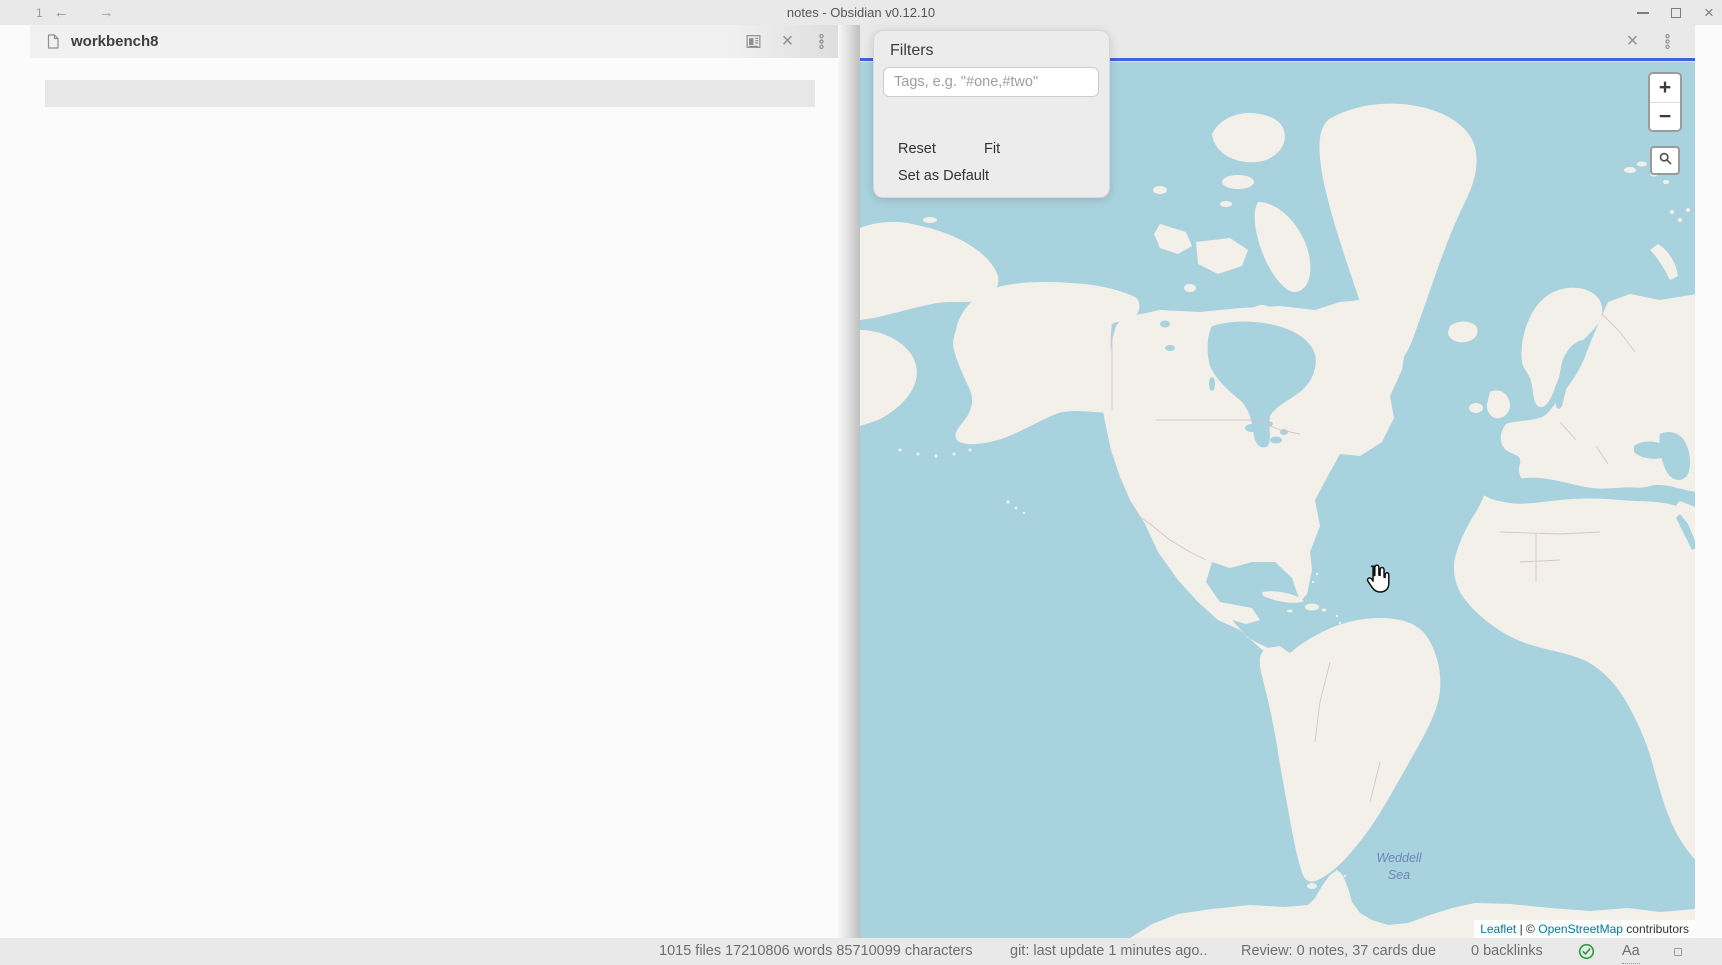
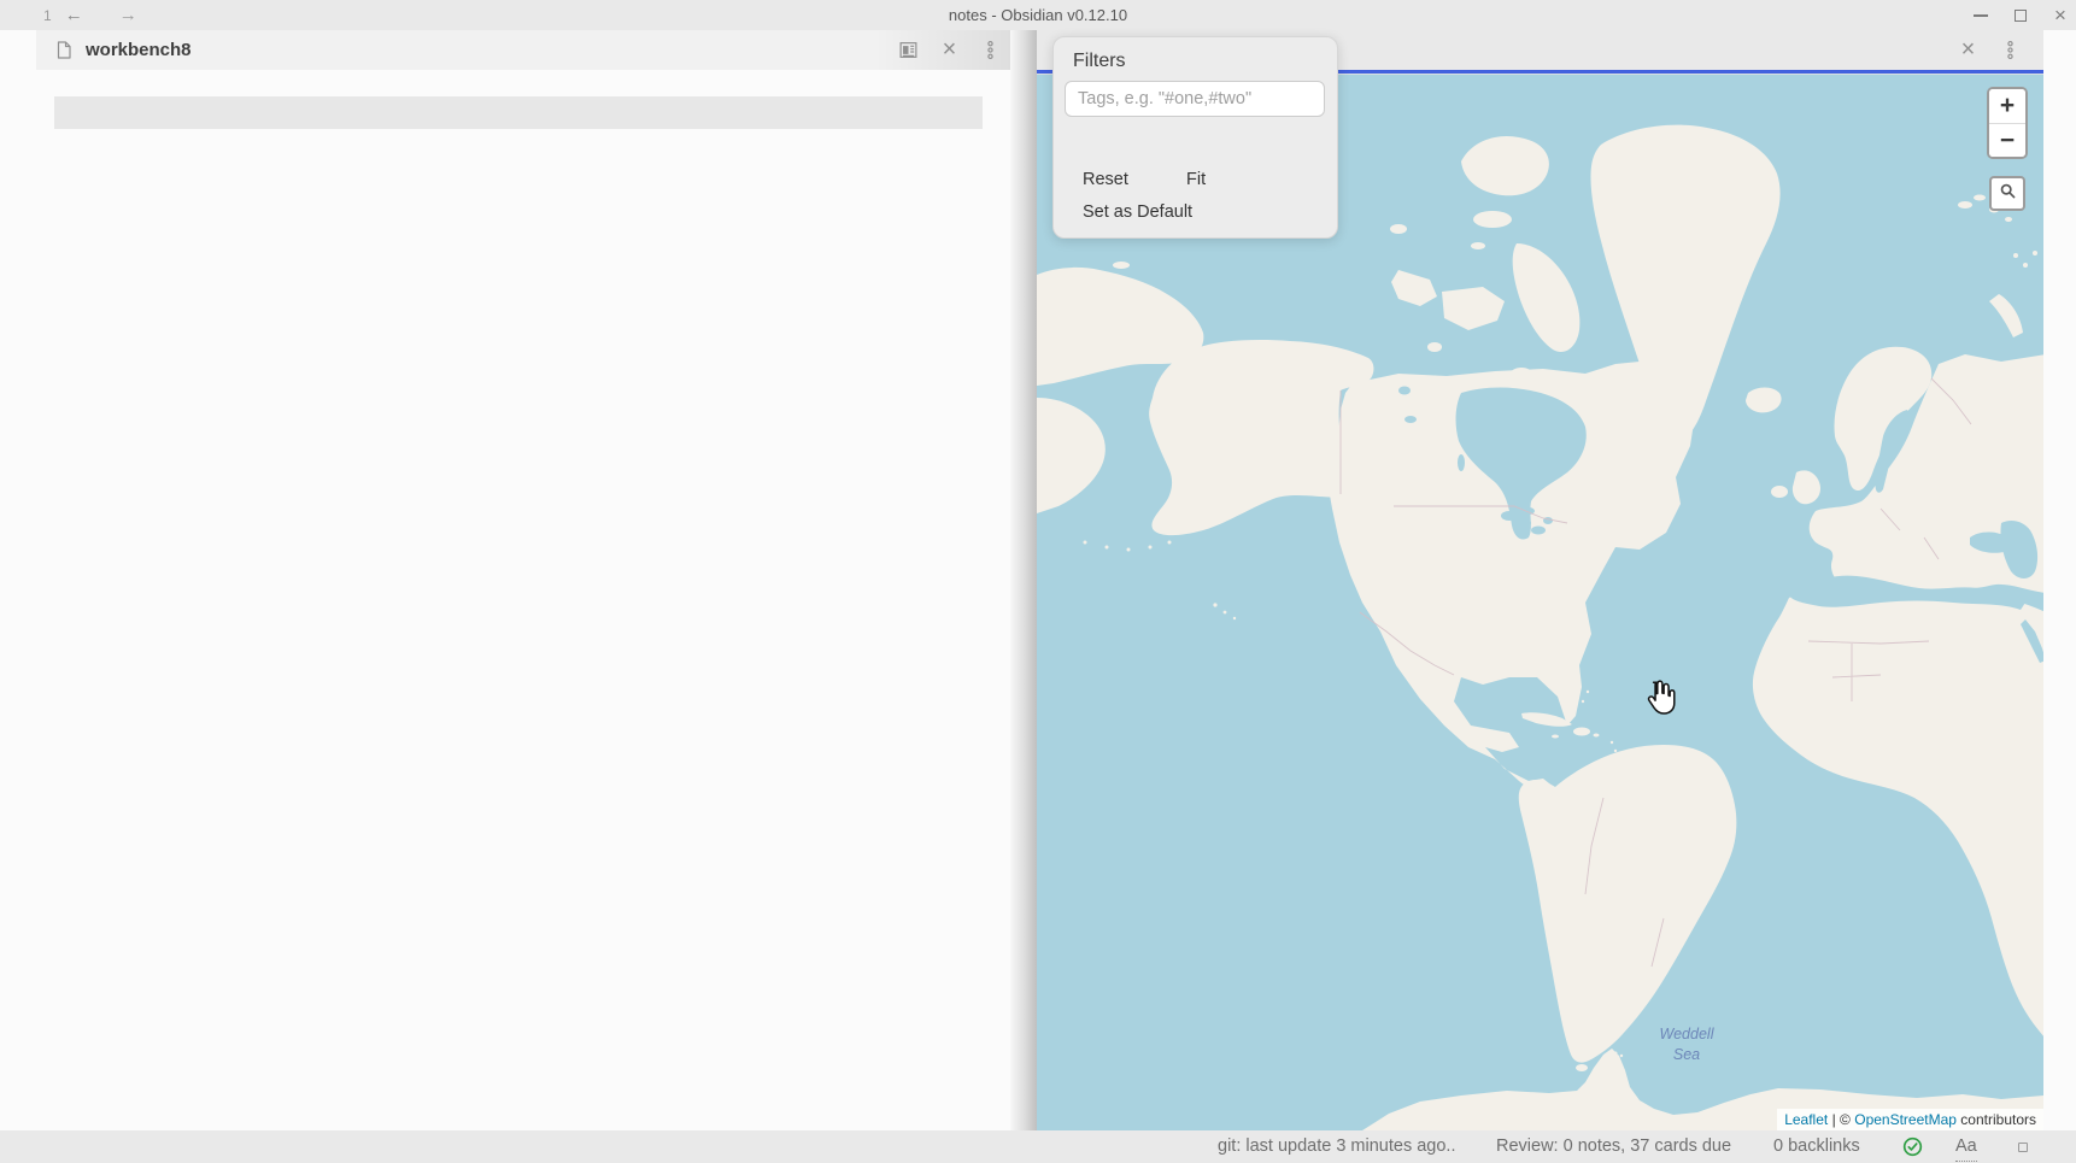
  1
  ←
  →
  notes - Obsidian v0.12.10
  ×
  workbench8
  ×
  ×
  +
  −
  Weddell
  Sea
  Leaflet | © OpenStreetMap contributors
  Filters
  Tags, e.g. "#one,#two"
  Reset
  Fit
  Set as Default
- 1015 files 17210806 words 85710099 characters
- git: last update 1 minutes ago..
+ git: last update 3 minutes ago..
  Review: 0 notes, 37 cards due
  0 backlinks
  Aa
